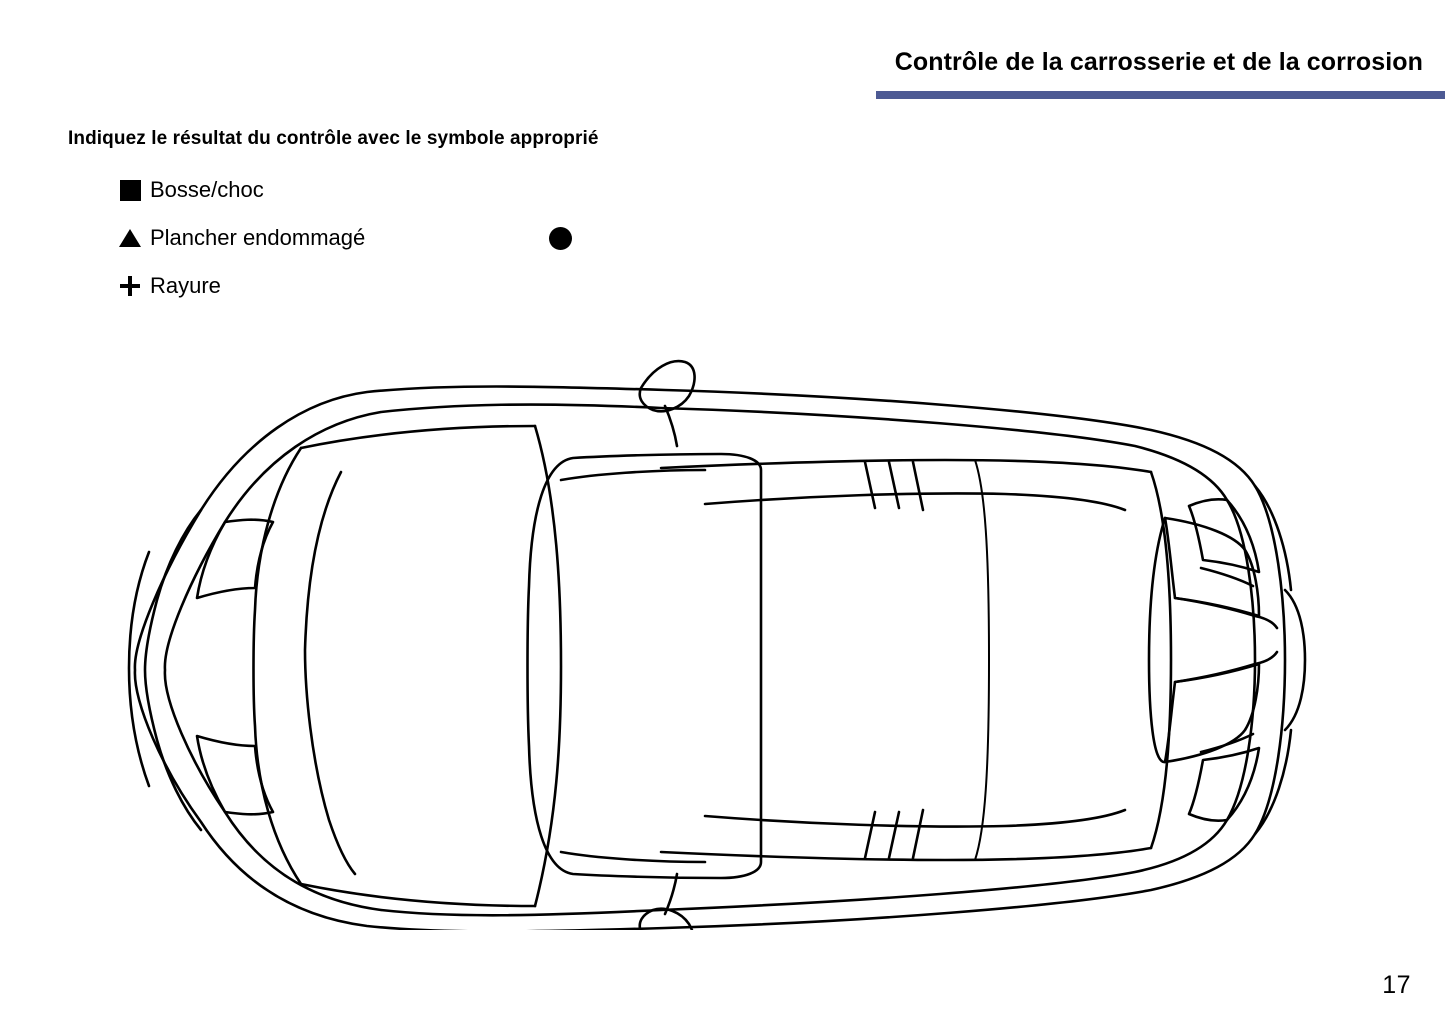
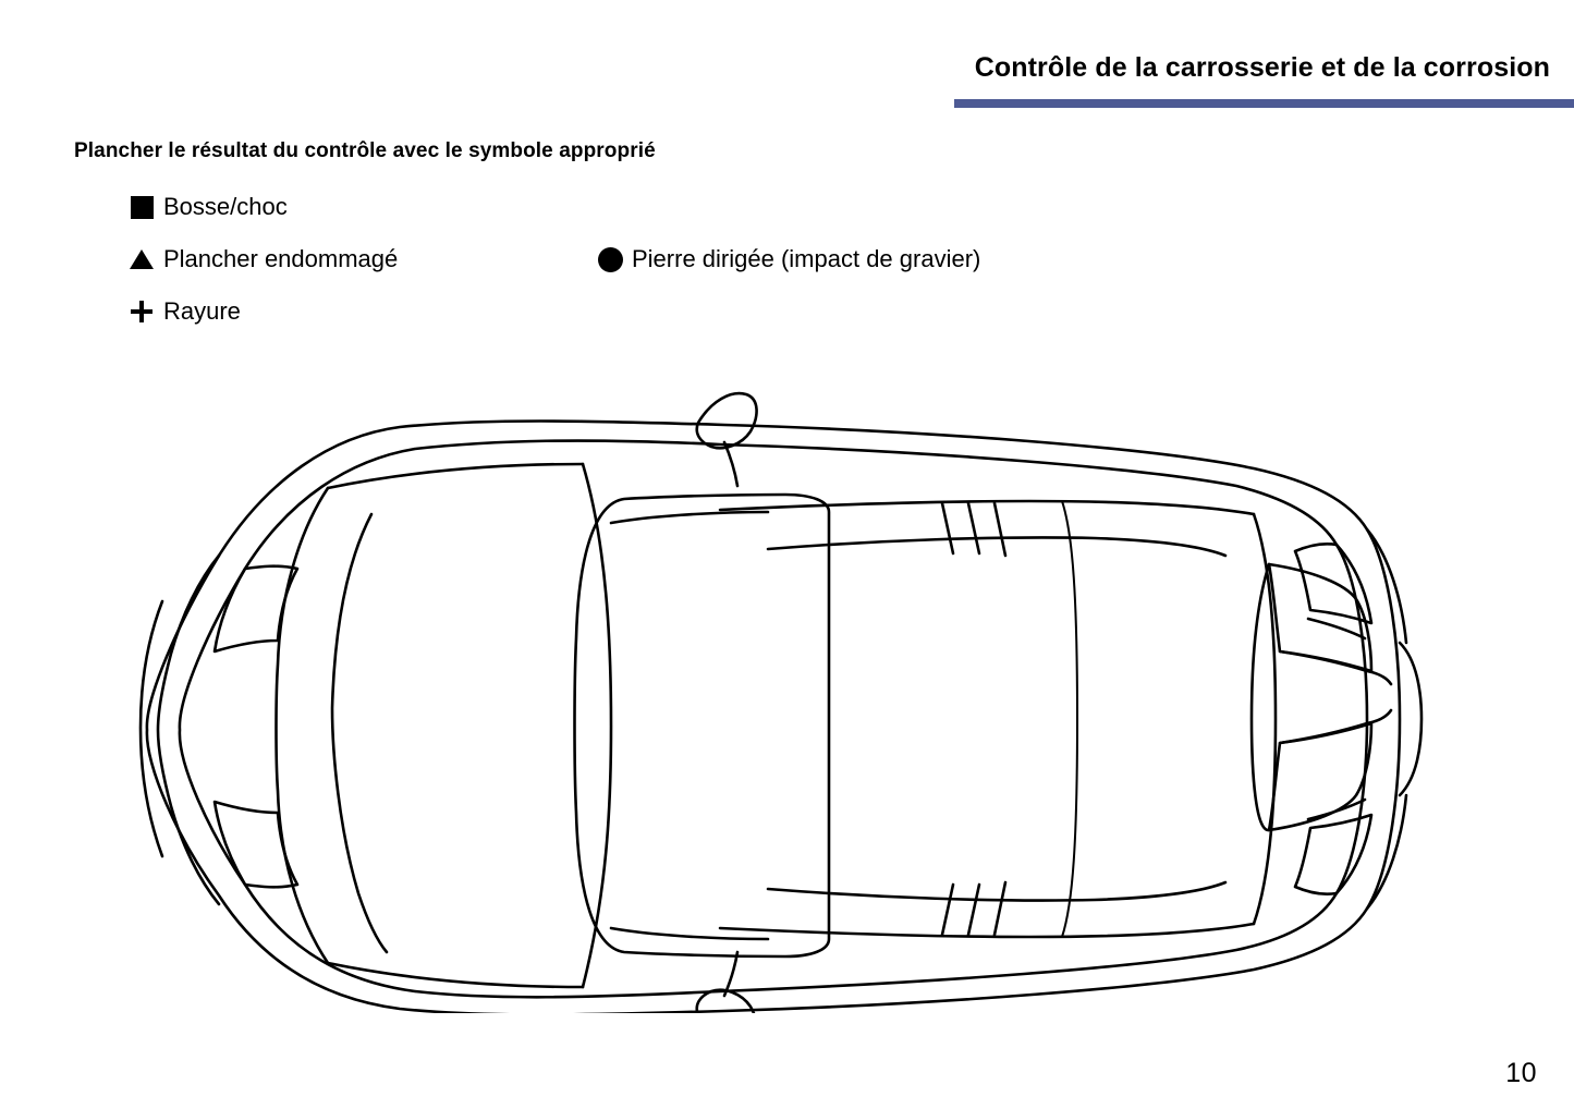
  Contrôle de la carrosserie et de la corrosion
- Indiquez le résultat du contrôle avec le symbole approprié
+ Plancher le résultat du contrôle avec le symbole approprié
  Bosse/choc
  Plancher endommagé
+ Pierre dirigée (impact de gravier)
  Rayure
- 17
+ 10
